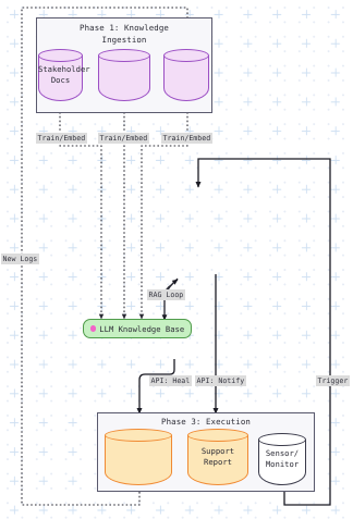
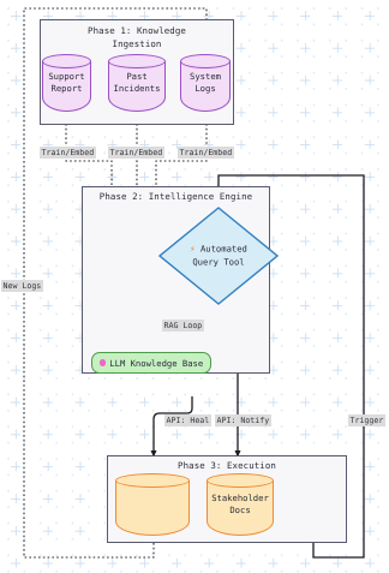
  Phase 1: Knowledge
  Ingestion
- Stakeholder
+ Support
- Docs
+ Report
+ Past
+ Incidents
+ System
+ Logs
+ Phase 2: Intelligence Engine
+ ⚡ Automated
+ Query Tool
  LLM Knowledge Base
  Phase 3: Execution
- Support
+ Stakeholder
- Report
+ Docs
- Sensor/
- Monitor
  Train/Embed
  Train/Embed
  Train/Embed
  RAG Loop
  API: Heal
  API: Notify
  New Logs
  Trigger
